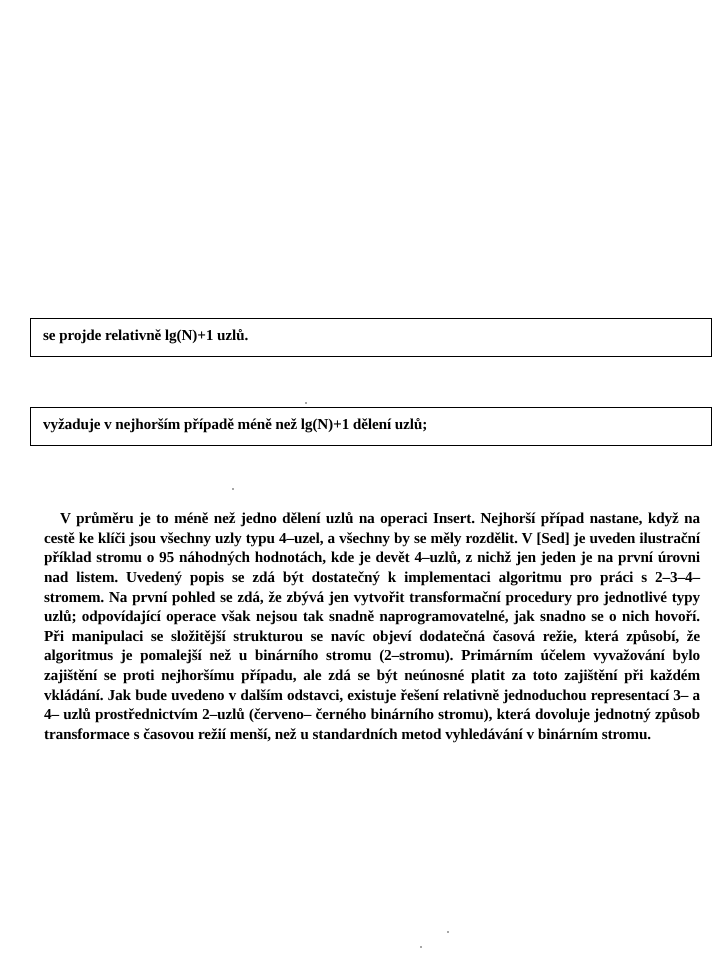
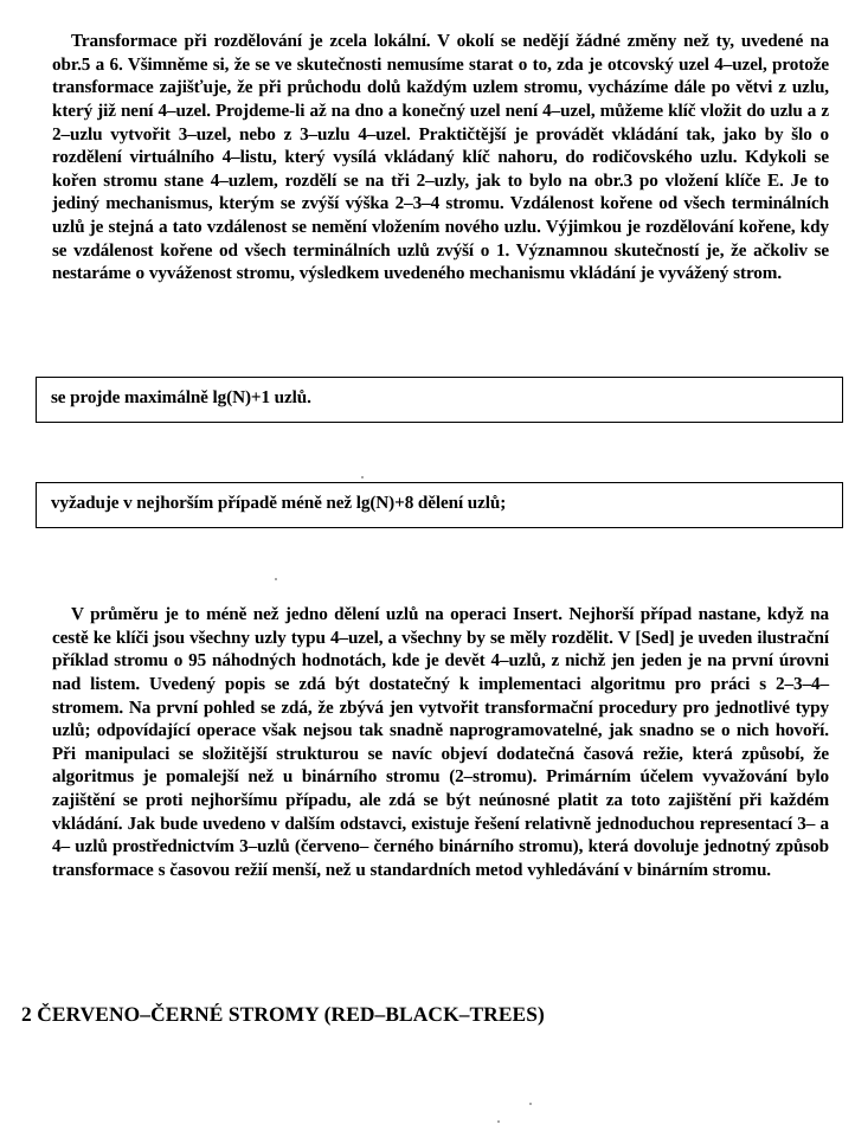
+ Transformace při rozdělování je zcela lokální. V okolí se nedějí žádné změny než ty, uvedené na obr.5 a 6. Všimněme si, že se ve skutečnosti nemusíme starat o to, zda je otcovský uzel 4–uzel, protože transformace zajišťuje, že při průchodu dolů každým uzlem stromu, vycházíme dále po větvi z uzlu, který již není 4–uzel. Projdeme-li až na dno a konečný uzel není 4–uzel, můžeme klíč vložit do uzlu a z 2–uzlu vytvořit 3–uzel, nebo z 3–uzlu 4–uzel. Praktičtější je provádět vkládání tak, jako by šlo o rozdělení virtuálního 4–listu, který vysílá vkládaný klíč nahoru, do rodičovského uzlu. Kdykoli se kořen stromu stane 4–uzlem, rozdělí se na tři 2–uzly, jak to bylo na obr.3 po vložení klíče E. Je to jediný mechanismus, kterým se zvýší výška 2–3–4 stromu. Vzdálenost kořene od všech terminálních uzlů je stejná a tato vzdálenost se nemění vložením nového uzlu. Výjimkou je rozdělování kořene, kdy se vzdálenost kořene od všech terminálních uzlů zvýší o 1. Významnou skutečností je, že ačkoliv se nestaráme o vyváženost stromu, výsledkem uvedeného mechanismu vkládání je vyvážený strom.
- se projde relativně lg(N)+1 uzlů.
+ se projde maximálně lg(N)+1 uzlů.
- vyžaduje v nejhorším případě méně než lg(N)+1 dělení uzlů;
+ vyžaduje v nejhorším případě méně než lg(N)+8 dělení uzlů;
- V průměru je to méně než jedno dělení uzlů na operaci Insert. Nejhorší případ nastane, když na cestě ke klíči jsou všechny uzly typu 4–uzel, a všechny by se měly rozdělit. V [Sed] je uveden ilustrační příklad stromu o 95 náhodných hodnotách, kde je devět 4–uzlů, z nichž jen jeden je na první úrovni nad listem. Uvedený popis se zdá být dostatečný k implementaci algoritmu pro práci s 2–3–4–stromem. Na první pohled se zdá, že zbývá jen vytvořit transformační procedury pro jednotlivé typy uzlů; odpovídající operace však nejsou tak snadně naprogramovatelné, jak snadno se o nich hovoří. Při manipulaci se složitější strukturou se navíc objeví dodatečná časová režie, která způsobí, že algoritmus je pomalejší než u binárního stromu (2–stromu). Primárním účelem vyvažování bylo zajištění se proti nejhoršímu případu, ale zdá se být neúnosné platit za toto zajištění při každém vkládání. Jak bude uvedeno v dalším odstavci, existuje řešení relativně jednoduchou representací 3– a 4– uzlů prostřednictvím 2–uzlů (červeno– černého binárního stromu), která dovoluje jednotný způsob transformace s časovou režií menší, než u standardních metod vyhledávání v binárním stromu.
+ V průměru je to méně než jedno dělení uzlů na operaci Insert. Nejhorší případ nastane, když na cestě ke klíči jsou všechny uzly typu 4–uzel, a všechny by se měly rozdělit. V [Sed] je uveden ilustrační příklad stromu o 95 náhodných hodnotách, kde je devět 4–uzlů, z nichž jen jeden je na první úrovni nad listem. Uvedený popis se zdá být dostatečný k implementaci algoritmu pro práci s 2–3–4–stromem. Na první pohled se zdá, že zbývá jen vytvořit transformační procedury pro jednotlivé typy uzlů; odpovídající operace však nejsou tak snadně naprogramovatelné, jak snadno se o nich hovoří. Při manipulaci se složitější strukturou se navíc objeví dodatečná časová režie, která způsobí, že algoritmus je pomalejší než u binárního stromu (2–stromu). Primárním účelem vyvažování bylo zajištění se proti nejhoršímu případu, ale zdá se být neúnosné platit za toto zajištění při každém vkládání. Jak bude uvedeno v dalším odstavci, existuje řešení relativně jednoduchou representací 3– a 4– uzlů prostřednictvím 3–uzlů (červeno– černého binárního stromu), která dovoluje jednotný způsob transformace s časovou režií menší, než u standardních metod vyhledávání v binárním stromu.
+ 2 ČERVENO–ČERNÉ STROMY (RED–BLACK–TREES)
